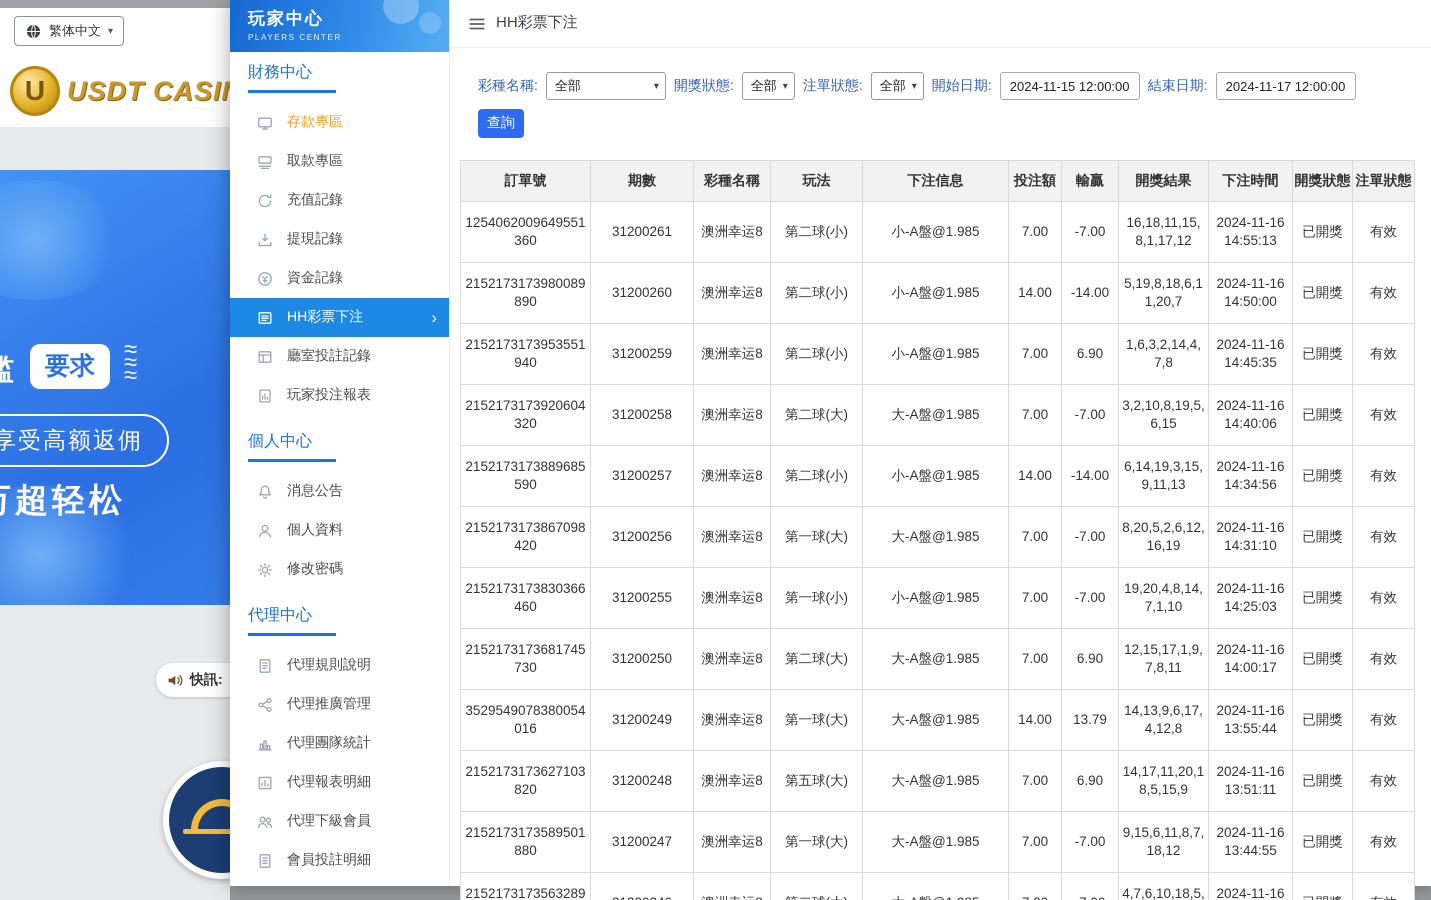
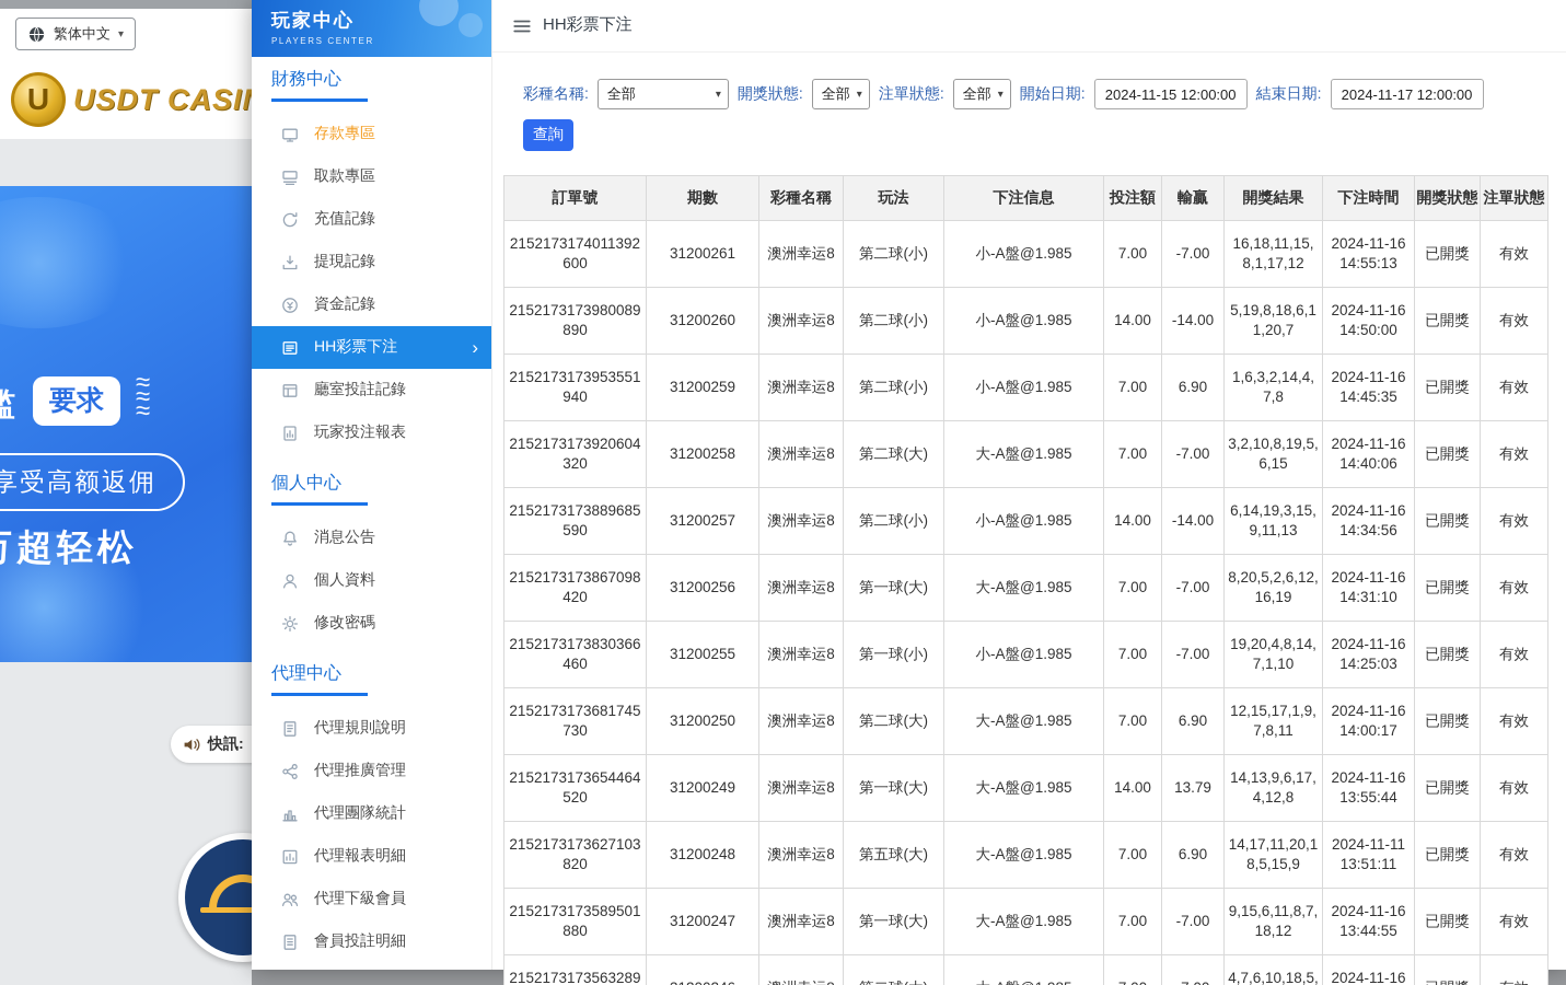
  繁体中文
  ▾
  U
  USDT CASI
  要求
  ≈
  ≈
  ≈
  享受高额返佣
  超轻松
  快訊:
  玩家中心
  PLAYERS CENTER
  財務中心
  存款專區
  取款專區
  充值記錄
  提現記錄
  資金記錄
  HH彩票下注
  ›
  廳室投註記錄
  玩家投注報表
  個人中心
  消息公告
  個人資料
  修改密碼
  代理中心
  代理規則說明
  代理推廣管理
  代理團隊統計
  代理報表明細
  代理下級會員
  會員投註明細
  HH彩票下注
  彩種名稱:
  全部
  ▾
  開獎狀態:
  全部
  ▾
  注單狀態:
  全部
  ▾
  開始日期:
  2024-11-15 12:00:00
  結束日期:
  2024-11-17 12:00:00
  查詢
  訂單號	期數	彩種名稱	玩法	下注信息	投注額	輸贏	開獎結果	下注時間	開獎狀態	注單狀態
- 1254062009649551360	31200261	澳洲幸运8	第二球(小)	小-A盤@1.985	7.00	-7.00	16,18,11,15,8,1,17,12	2024-11-16 14:55:13	已開獎	有效
+ 2152173174011392600	31200261	澳洲幸运8	第二球(小)	小-A盤@1.985	7.00	-7.00	16,18,11,15,8,1,17,12	2024-11-16 14:55:13	已開獎	有效
  2152173173980089890	31200260	澳洲幸运8	第二球(小)	小-A盤@1.985	14.00	-14.00	5,19,8,18,6,11,20,7	2024-11-16 14:50:00	已開獎	有效
  2152173173953551940	31200259	澳洲幸运8	第二球(小)	小-A盤@1.985	7.00	6.90	1,6,3,2,14,4,7,8	2024-11-16 14:45:35	已開獎	有效
  2152173173920604320	31200258	澳洲幸运8	第二球(大)	大-A盤@1.985	7.00	-7.00	3,2,10,8,19,5,6,15	2024-11-16 14:40:06	已開獎	有效
  2152173173889685590	31200257	澳洲幸运8	第二球(小)	小-A盤@1.985	14.00	-14.00	6,14,19,3,15,9,11,13	2024-11-16 14:34:56	已開獎	有效
  2152173173867098420	31200256	澳洲幸运8	第一球(大)	大-A盤@1.985	7.00	-7.00	8,20,5,2,6,12,16,19	2024-11-16 14:31:10	已開獎	有效
  2152173173830366460	31200255	澳洲幸运8	第一球(小)	小-A盤@1.985	7.00	-7.00	19,20,4,8,14,7,1,10	2024-11-16 14:25:03	已開獎	有效
  2152173173681745730	31200250	澳洲幸运8	第二球(大)	大-A盤@1.985	7.00	6.90	12,15,17,1,9,7,8,11	2024-11-16 14:00:17	已開獎	有效
- 3529549078380054016	31200249	澳洲幸运8	第一球(大)	大-A盤@1.985	14.00	13.79	14,13,9,6,17,4,12,8	2024-11-16 13:55:44	已開獎	有效
+ 2152173173654464520	31200249	澳洲幸运8	第一球(大)	大-A盤@1.985	14.00	13.79	14,13,9,6,17,4,12,8	2024-11-16 13:55:44	已開獎	有效
- 2152173173627103820	31200248	澳洲幸运8	第五球(大)	大-A盤@1.985	7.00	6.90	14,17,11,20,18,5,15,9	2024-11-16 13:51:11	已開獎	有效
+ 2152173173627103820	31200248	澳洲幸运8	第五球(大)	大-A盤@1.985	7.00	6.90	14,17,11,20,18,5,15,9	2024-11-11 13:51:11	已開獎	有效
  2152173173589501880	31200247	澳洲幸运8	第一球(大)	大-A盤@1.985	7.00	-7.00	9,15,6,11,8,7,18,12	2024-11-16 13:44:55	已開獎	有效
